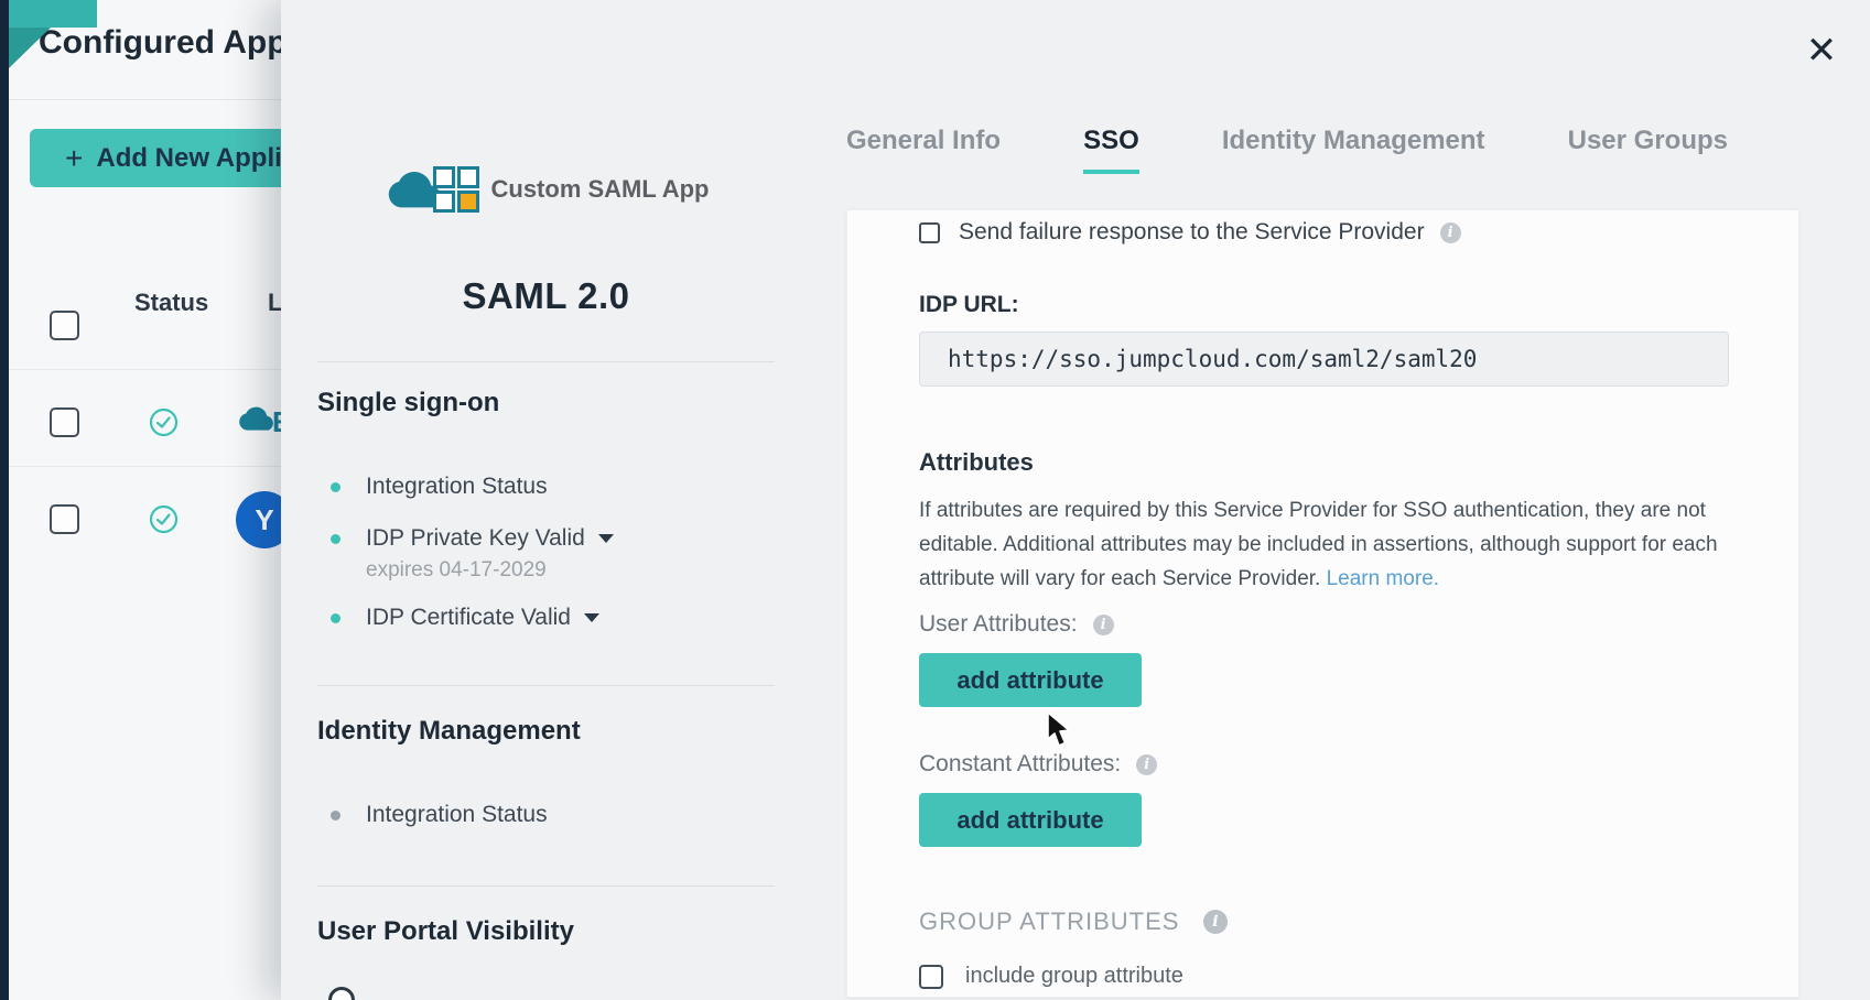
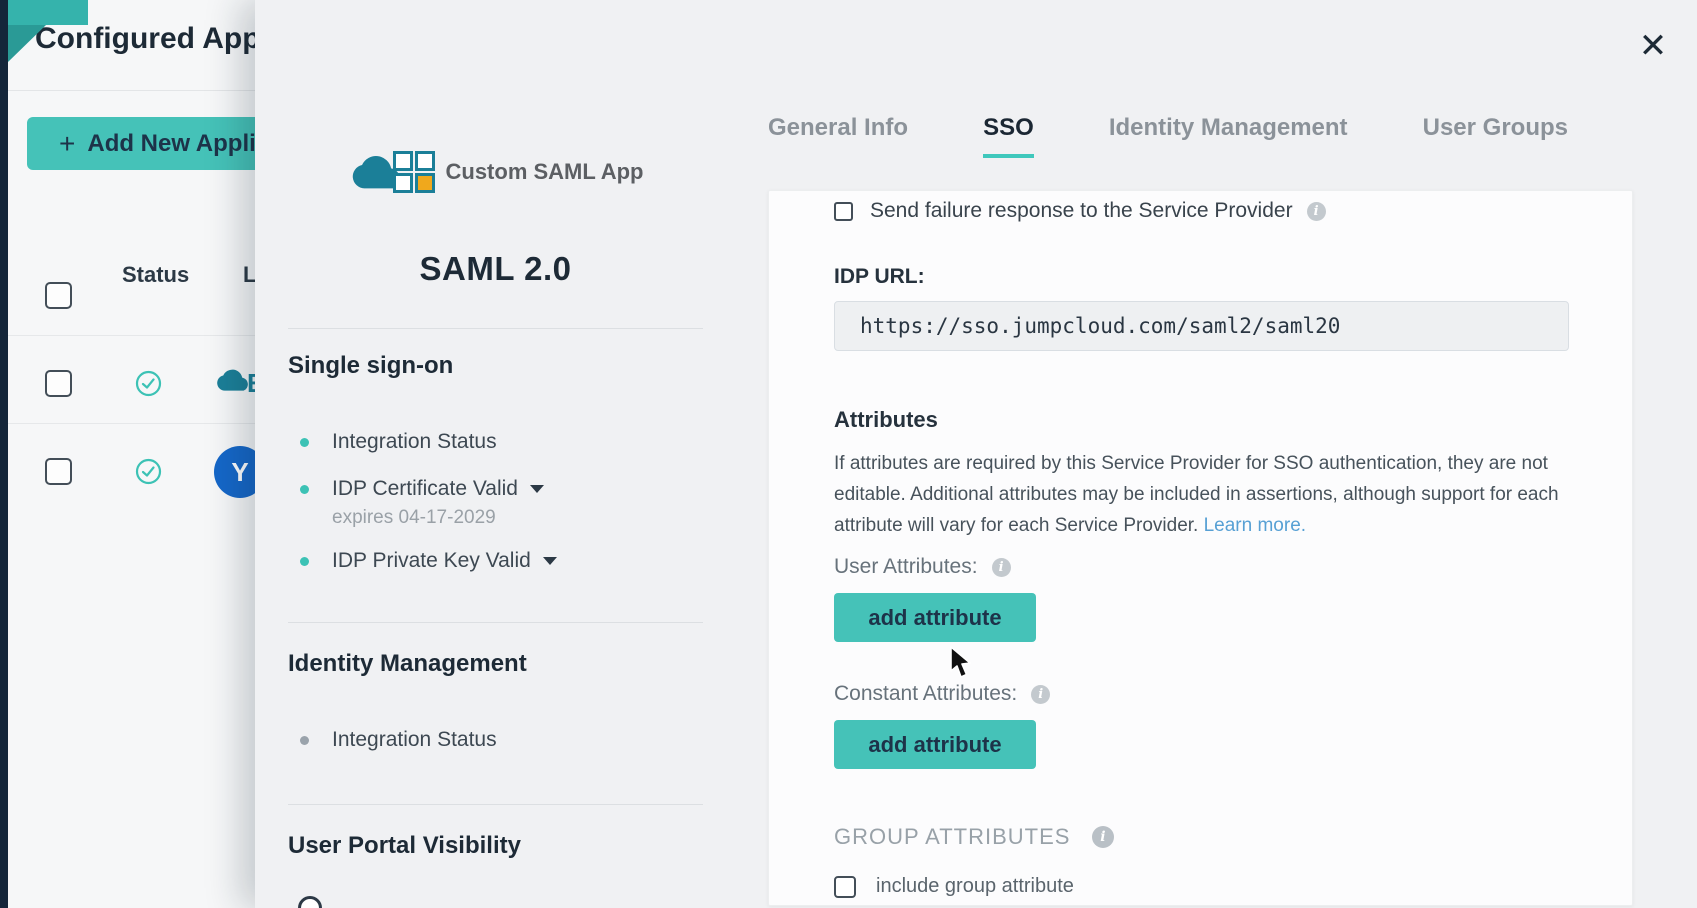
  Configured App
  + Add New Appli
  Status
  L
  Y
  ✕
  Custom SAML App
  SAML 2.0
  Single sign-on
  Integration Status
- IDP Private Key Valid
+ IDP Certificate Valid
  expires 04-17-2029
- IDP Certificate Valid
+ IDP Private Key Valid
  Identity Management
  Integration Status
  User Portal Visibility
  General Info
  SSO
  Identity Management
  User Groups
  Send failure response to the Service Provider
  i
  IDP URL:
  https://sso.jumpcloud.com/saml2/saml20
  Attributes
  If attributes are required by this Service Provider for SSO authentication, they are not editable. Additional attributes may be included in assertions, although support for each attribute will vary for each Service Provider. Learn more.
  User Attributes:
  i
  add attribute
  Constant Attributes:
  i
  add attribute
  GROUP ATTRIBUTES
  i
  include group attribute
